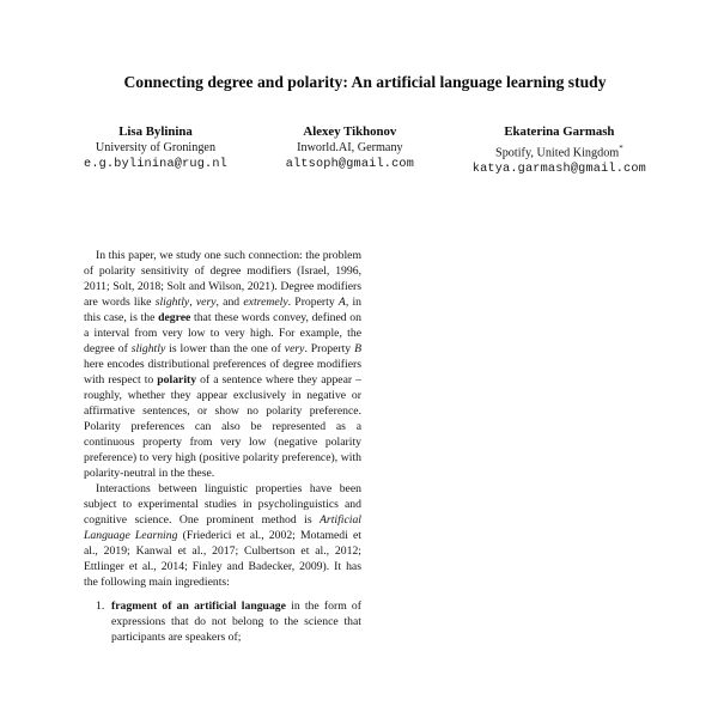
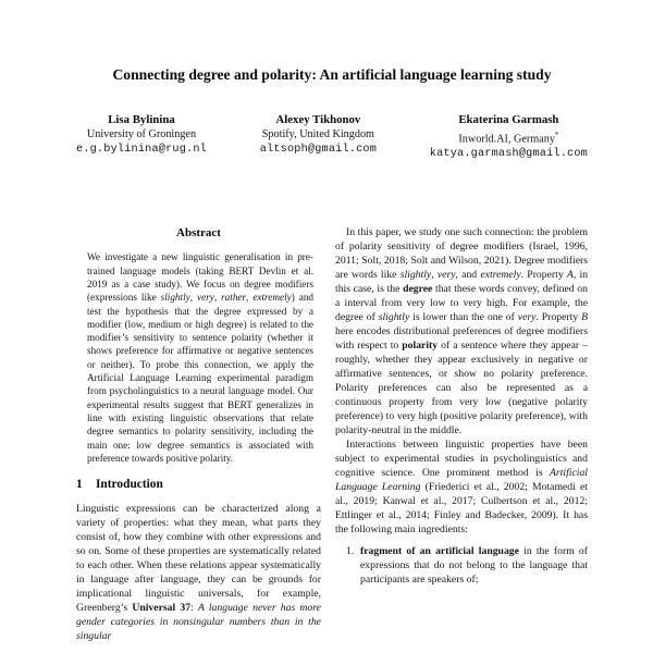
  Connecting degree and polarity: An artificial language learning study
  Lisa Bylinina
  University of Groningen
  e.g.bylinina@rug.nl
  Alexey Tikhonov
- Inworld.AI, Germany
+ Spotify, United Kingdom
  altsoph@gmail.com
  Ekaterina Garmash
- Spotify, United Kingdom*
+ Inworld.AI, Germany*
  katya.garmash@gmail.com
+ Abstract
+ We investigate a new linguistic generalisation in pre-trained language models (taking BERT Devlin et al. 2019 as a case study). We focus on degree modifiers (expressions like slightly, very, rather, extremely) and test the hypothesis that the degree expressed by a modifier (low, medium or high degree) is related to the modifier’s sensitivity to sentence polarity (whether it shows preference for affirmative or negative sentences or neither). To probe this connection, we apply the Artificial Language Learning experimental paradigm from psycholinguistics to a neural language model. Our experimental results suggest that BERT generalizes in line with existing linguistic observations that relate degree semantics to polarity sensitivity, including the main one: low degree semantics is associated with preference towards positive polarity.
+ 1 Introduction
+ Linguistic expressions can be characterized along a variety of properties: what they mean, what parts they consist of, how they combine with other expressions and so on. Some of these properties are systematically related to each other. When these relations appear systematically in language after language, they can be grounds for implicational linguistic universals, for example, Greenberg’s Universal 37: A language never has more gender categories in nonsingular numbers than in the singular
- In this paper, we study one such connection: the problem of polarity sensitivity of degree modifiers (Israel, 1996, 2011; Solt, 2018; Solt and Wilson, 2021). Degree modifiers are words like slightly, very, and extremely. Property A, in this case, is the degree that these words convey, defined on a interval from very low to very high. For example, the degree of slightly is lower than the one of very. Property B here encodes distributional preferences of degree modifiers with respect to polarity of a sentence where they appear – roughly, whether they appear exclusively in negative or affirmative sentences, or show no polarity preference. Polarity preferences can also be represented as a continuous property from very low (negative polarity preference) to very high (positive polarity preference), with polarity-neutral in the these.
+ In this paper, we study one such connection: the problem of polarity sensitivity of degree modifiers (Israel, 1996, 2011; Solt, 2018; Solt and Wilson, 2021). Degree modifiers are words like slightly, very, and extremely. Property A, in this case, is the degree that these words convey, defined on a interval from very low to very high. For example, the degree of slightly is lower than the one of very. Property B here encodes distributional preferences of degree modifiers with respect to polarity of a sentence where they appear – roughly, whether they appear exclusively in negative or affirmative sentences, or show no polarity preference. Polarity preferences can also be represented as a continuous property from very low (negative polarity preference) to very high (positive polarity preference), with polarity-neutral in the middle.
  Interactions between linguistic properties have been subject to experimental studies in psycholinguistics and cognitive science. One prominent method is Artificial Language Learning (Friederici et al., 2002; Motamedi et al., 2019; Kanwal et al., 2017; Culbertson et al., 2012; Ettlinger et al., 2014; Finley and Badecker, 2009). It has the following main ingredients:
  1.
- fragment of an artificial language in the form of expressions that do not belong to the science that participants are speakers of;
+ fragment of an artificial language in the form of expressions that do not belong to the language that participants are speakers of;
